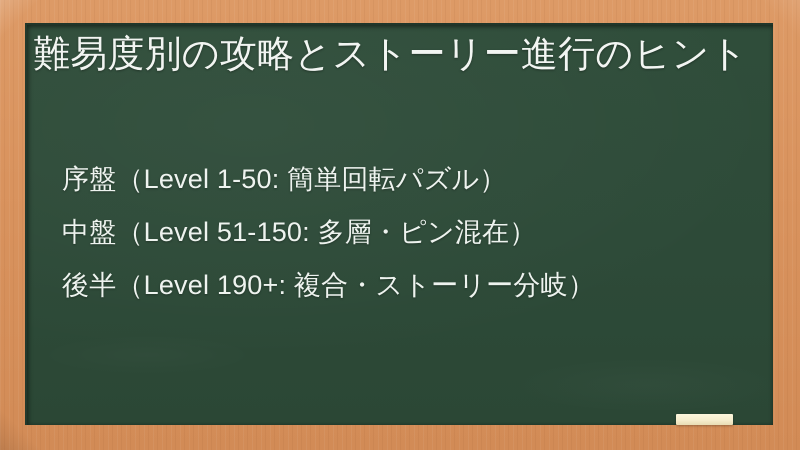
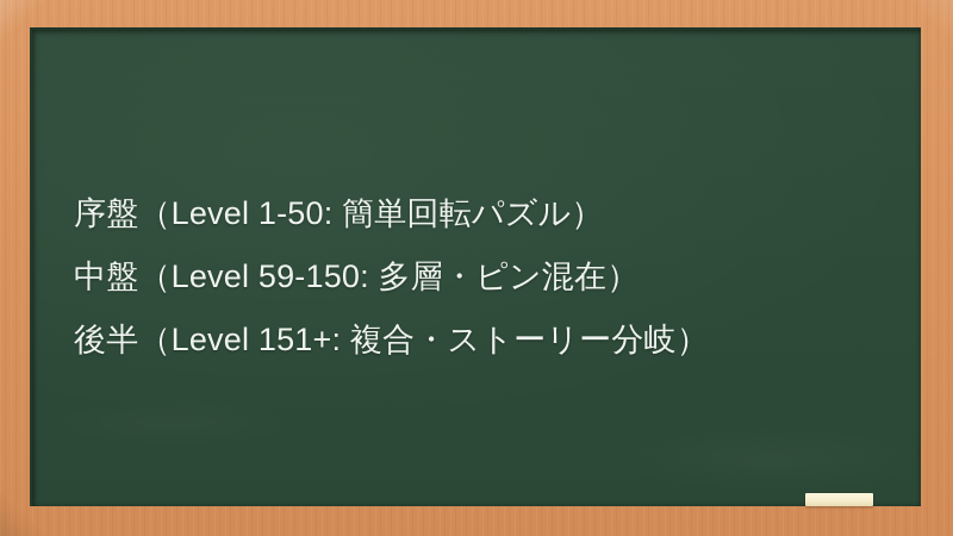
- 難易度別の攻略とストーリー進行のヒント
  序盤（Level 1-50: 簡単回転パズル）
- 中盤（Level 51-150: 多層・ピン混在）
+ 中盤（Level 59-150: 多層・ピン混在）
- 後半（Level 190+: 複合・ストーリー分岐）
+ 後半（Level 151+: 複合・ストーリー分岐）
